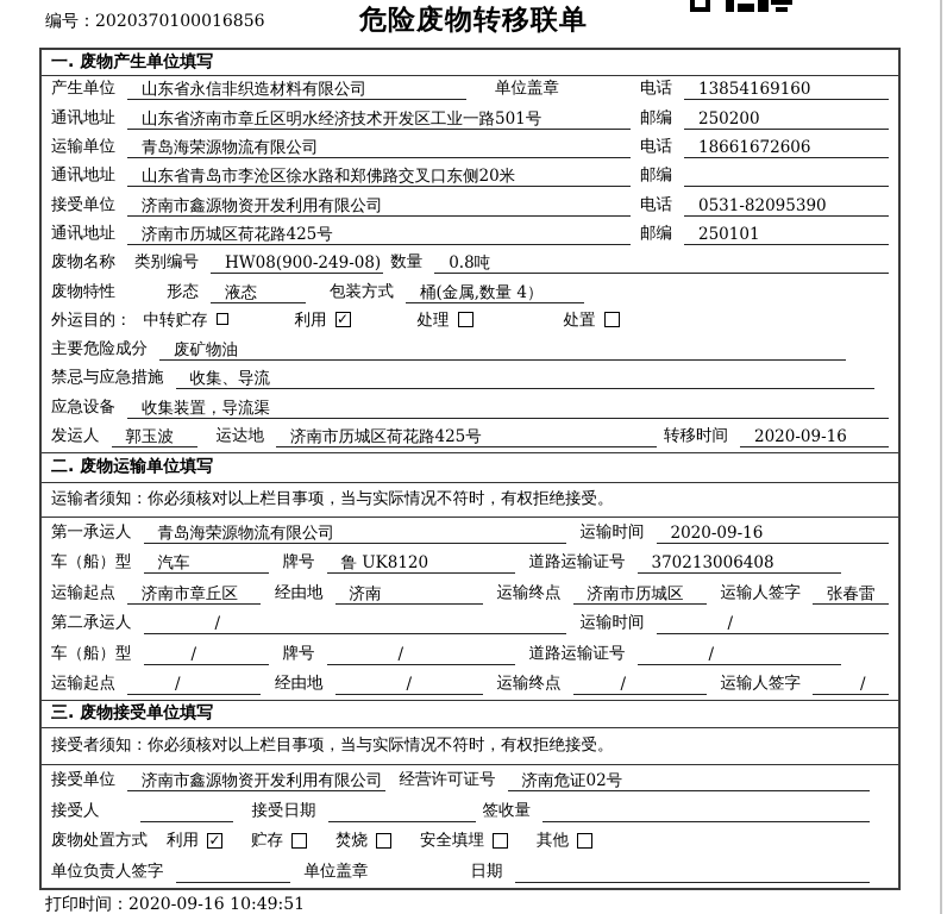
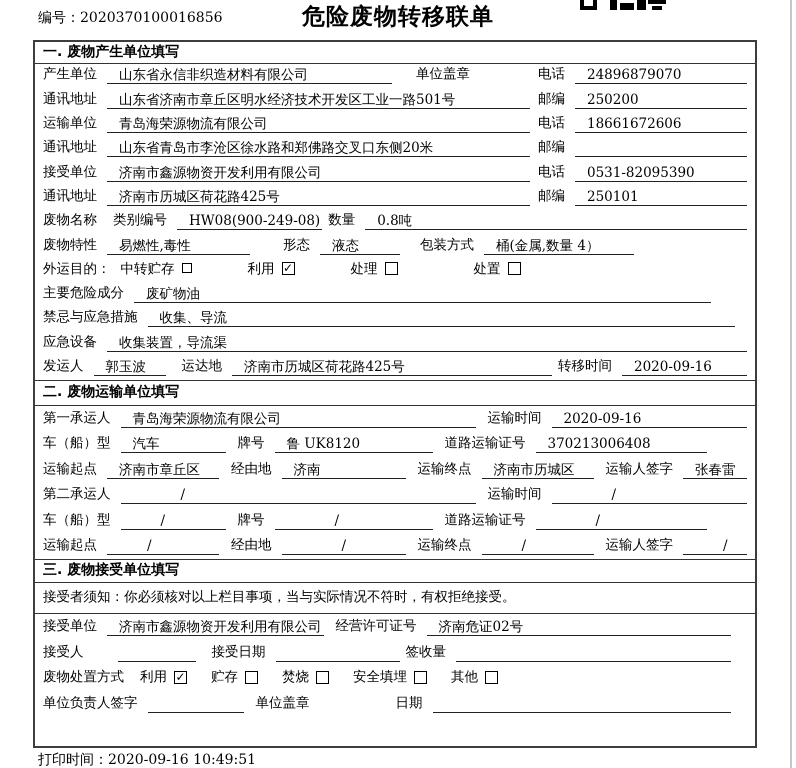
  编号：2020370100016856
  危险废物转移联单
  一. 废物产生单位填写
  产生单位
  山东省永信非织造材料有限公司
  单位盖章
  电话
- 13854169160
+ 24896879070
  通讯地址
  山东省济南市章丘区明水经济技术开发区工业一路501号
  邮编
  250200
  运输单位
  青岛海荣源物流有限公司
  电话
  18661672606
  通讯地址
  山东省青岛市李沧区徐水路和郑佛路交叉口东侧20米
  邮编
  接受单位
  济南市鑫源物资开发利用有限公司
  电话
  0531-82095390
  通讯地址
  济南市历城区荷花路425号
  邮编
  250101
  废物名称
  类别编号
  HW08(900-249-08)
  数量
  0.8吨
  废物特性
+ 易燃性,毒性
  形态
  液态
  包装方式
  桶(金属,数量 4）
  外运目的：
  中转贮存
  利用
  ✓
  处理
  处置
  主要危险成分
  废矿物油
  禁忌与应急措施
  收集、导流
  应急设备
  收集装置，导流渠
  发运人
  郭玉波
  运达地
  济南市历城区荷花路425号
  转移时间
  2020-09-16
  二. 废物运输单位填写
- 运输者须知：你必须核对以上栏目事项，当与实际情况不符时，有权拒绝接受。
  第一承运人
  青岛海荣源物流有限公司
  运输时间
  2020-09-16
  车（船）型
  汽车
  牌号
  鲁 UK8120
  道路运输证号
  370213006408
  运输起点
  济南市章丘区
  经由地
  济南
  运输终点
  济南市历城区
  运输人签字
  张春雷
  第二承运人
  /
  运输时间
  /
  车（船）型
  /
  牌号
  /
  道路运输证号
  /
  运输起点
  /
  经由地
  /
  运输终点
  /
  运输人签字
  /
  三. 废物接受单位填写
  接受者须知：你必须核对以上栏目事项，当与实际情况不符时，有权拒绝接受。
  接受单位
  济南市鑫源物资开发利用有限公司
  经营许可证号
  济南危证02号
  接受人
  接受日期
  签收量
  废物处置方式
  利用
  ✓
  贮存
  焚烧
  安全填埋
  其他
  单位负责人签字
  单位盖章
  日期
  打印时间：2020-09-16 10:49:51
